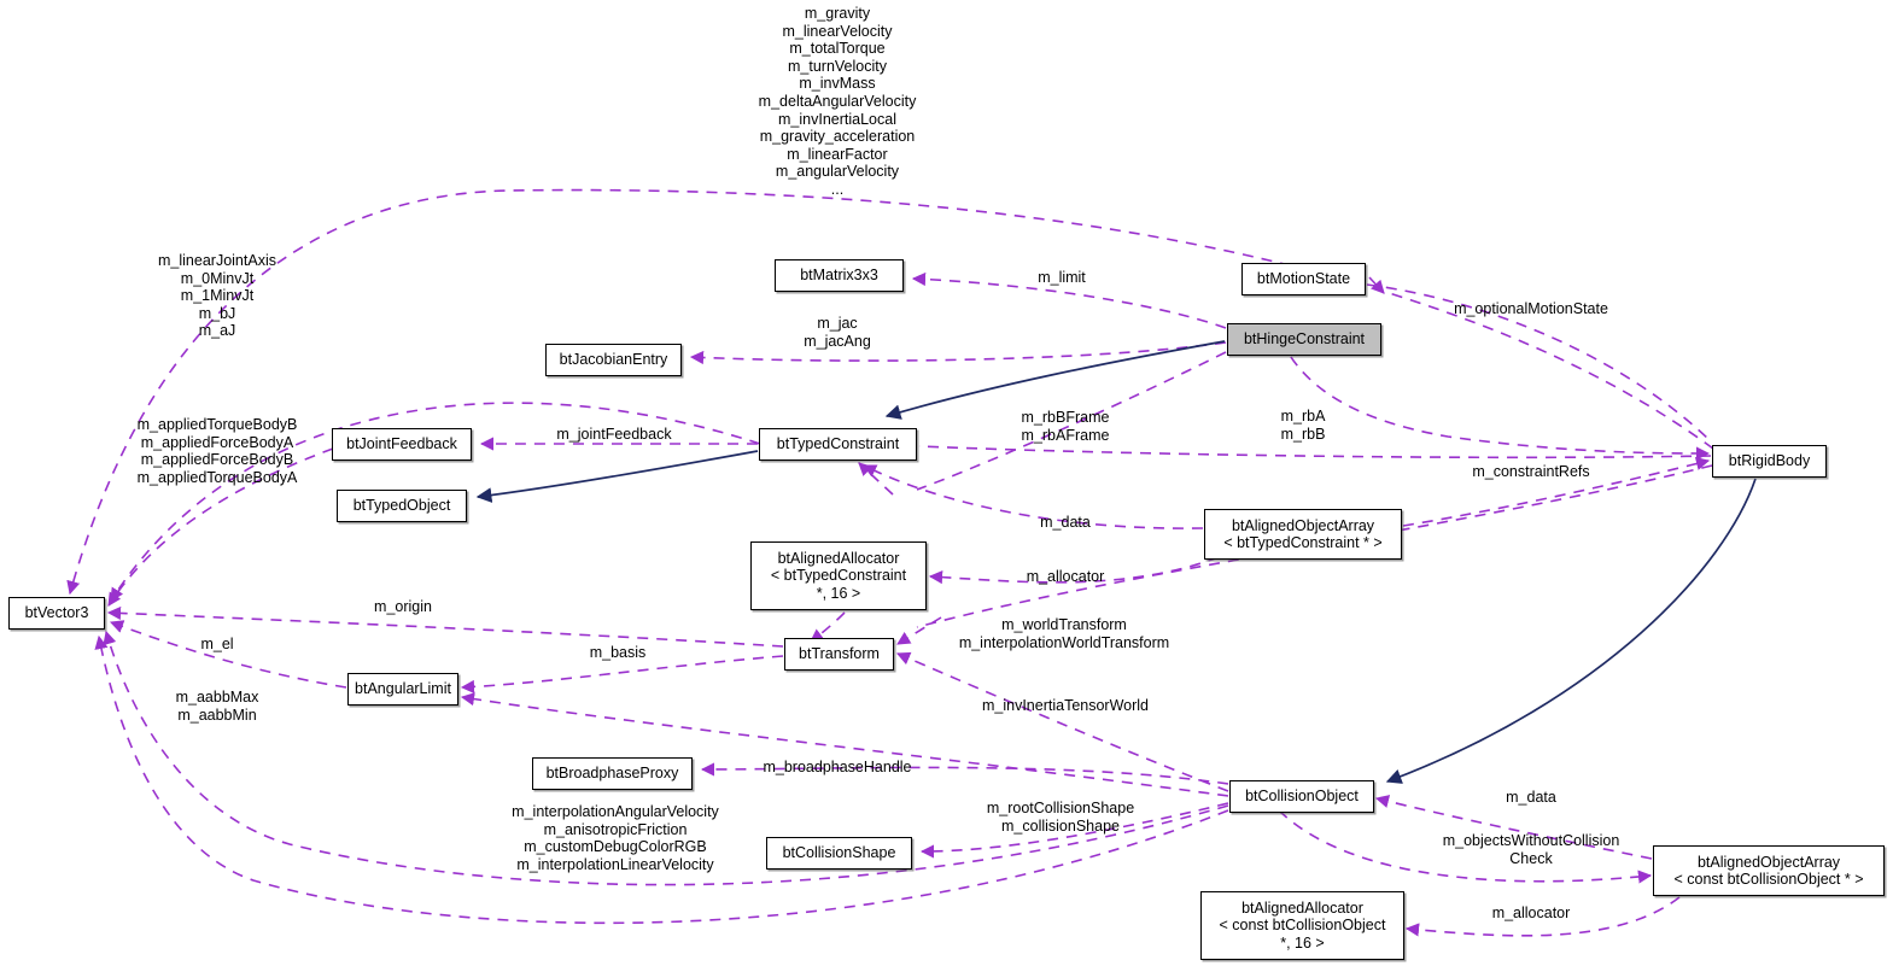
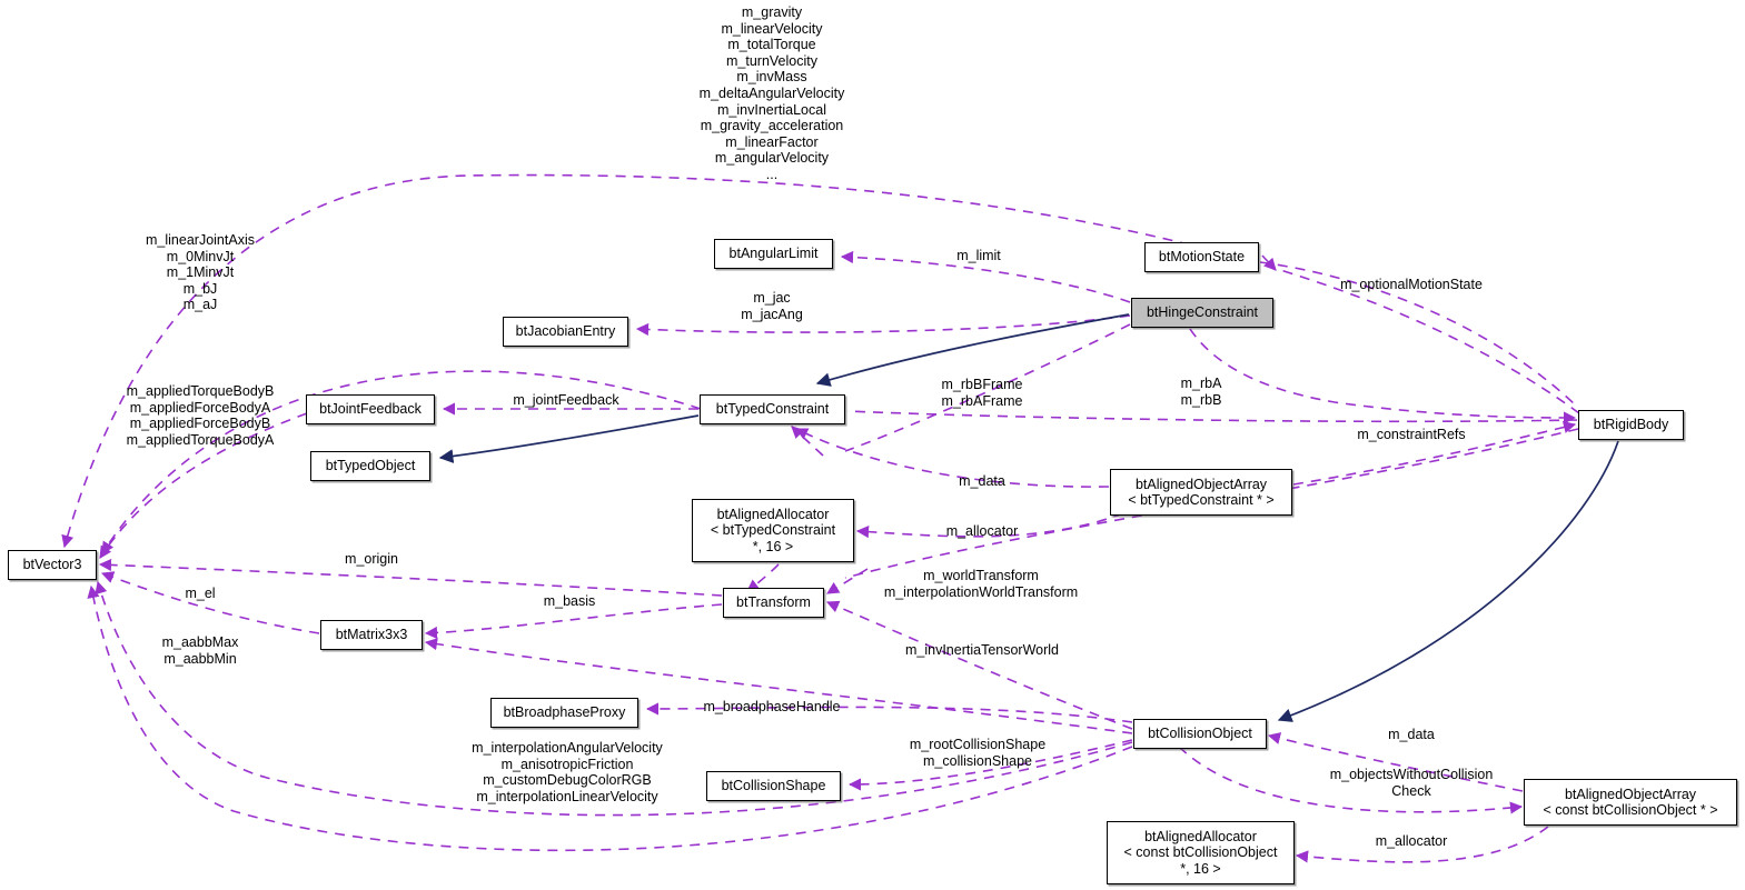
- btMatrix3x3
+ btAngularLimit
  btMotionState
  btHingeConstraint
  btJacobianEntry
  btJointFeedback
  btTypedConstraint
  btRigidBody
  btTypedObject
  btAlignedObjectArray
  < btTypedConstraint * >
  btAlignedAllocator
  < btTypedConstraint
  *, 16 >
  btVector3
  btTransform
- btAngularLimit
+ btMatrix3x3
  btBroadphaseProxy
  btCollisionObject
  btCollisionShape
  btAlignedObjectArray
  < const btCollisionObject * >
  btAlignedAllocator
  < const btCollisionObject
  *, 16 >
  m_gravity
  m_linearVelocity
  m_totalTorque
  m_turnVelocity
  m_invMass
  m_deltaAngularVelocity
  m_invInertiaLocal
  m_gravity_acceleration
  m_linearFactor
  m_angularVelocity
  ...
  m_linearJointAxis
  m_0MinvJt
  m_1MinvJt
  m_bJ
  m_aJ
  m_limit
  m_optionalMotionState
  m_jac
  m_jacAng
  m_rbA
  m_rbB
  m_rbBFrame
  m_rbAFrame
  m_appliedTorqueBodyB
  m_appliedForceBodyA
  m_appliedForceBodyB
  m_appliedTorqueBodyA
  m_jointFeedback
  m_constraintRefs
  m_data
  m_allocator
  m_origin
  m_worldTransform
  m_interpolationWorldTransform
  m_el
  m_basis
  m_aabbMax
  m_aabbMin
  m_invInertiaTensorWorld
  m_broadphaseHandle
  m_data
  m_interpolationAngularVelocity
  m_anisotropicFriction
  m_customDebugColorRGB
  m_interpolationLinearVelocity
  m_rootCollisionShape
  m_collisionShape
  m_objectsWithoutCollision
  Check
  m_allocator
